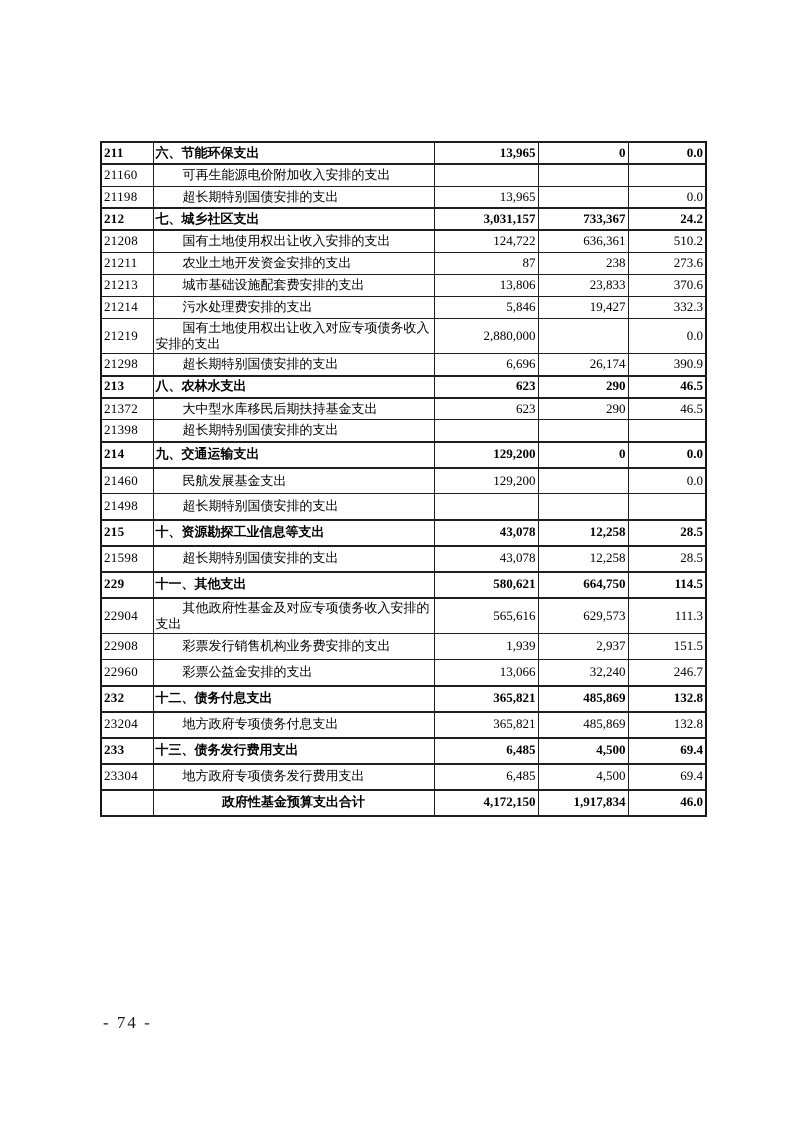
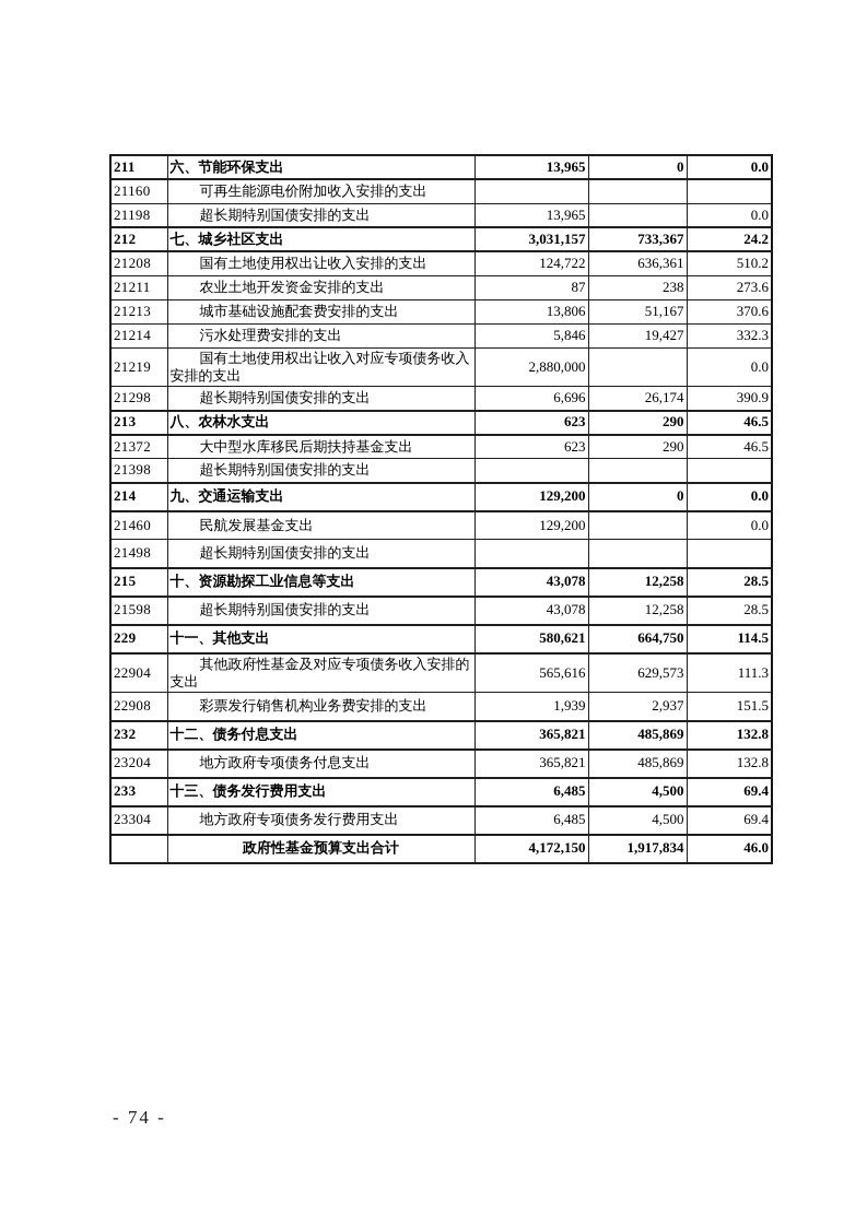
  211	六、节能环保支出	13,965	0	0.0
  21160	可再生能源电价附加收入安排的支出
  21198	超长期特别国债安排的支出	13,965		0.0
  212	七、城乡社区支出	3,031,157	733,367	24.2
  21208	国有土地使用权出让收入安排的支出	124,722	636,361	510.2
  21211	农业土地开发资金安排的支出	87	238	273.6
- 21213	城市基础设施配套费安排的支出	13,806	23,833	370.6
+ 21213	城市基础设施配套费安排的支出	13,806	51,167	370.6
  21214	污水处理费安排的支出	5,846	19,427	332.3
  21219	国有土地使用权出让收入对应专项债务收入安排的支出	2,880,000		0.0
  21298	超长期特别国债安排的支出	6,696	26,174	390.9
  213	八、农林水支出	623	290	46.5
  21372	大中型水库移民后期扶持基金支出	623	290	46.5
  21398	超长期特别国债安排的支出
  214	九、交通运输支出	129,200	0	0.0
  21460	民航发展基金支出	129,200		0.0
  21498	超长期特别国债安排的支出
  215	十、资源勘探工业信息等支出	43,078	12,258	28.5
  21598	超长期特别国债安排的支出	43,078	12,258	28.5
  229	十一、其他支出	580,621	664,750	114.5
  22904	其他政府性基金及对应专项债务收入安排的支出	565,616	629,573	111.3
  22908	彩票发行销售机构业务费安排的支出	1,939	2,937	151.5
- 22960	彩票公益金安排的支出	13,066	32,240	246.7
  232	十二、债务付息支出	365,821	485,869	132.8
  23204	地方政府专项债务付息支出	365,821	485,869	132.8
  233	十三、债务发行费用支出	6,485	4,500	69.4
  23304	地方政府专项债务发行费用支出	6,485	4,500	69.4
  	政府性基金预算支出合计	4,172,150	1,917,834	46.0
  - 74 -
